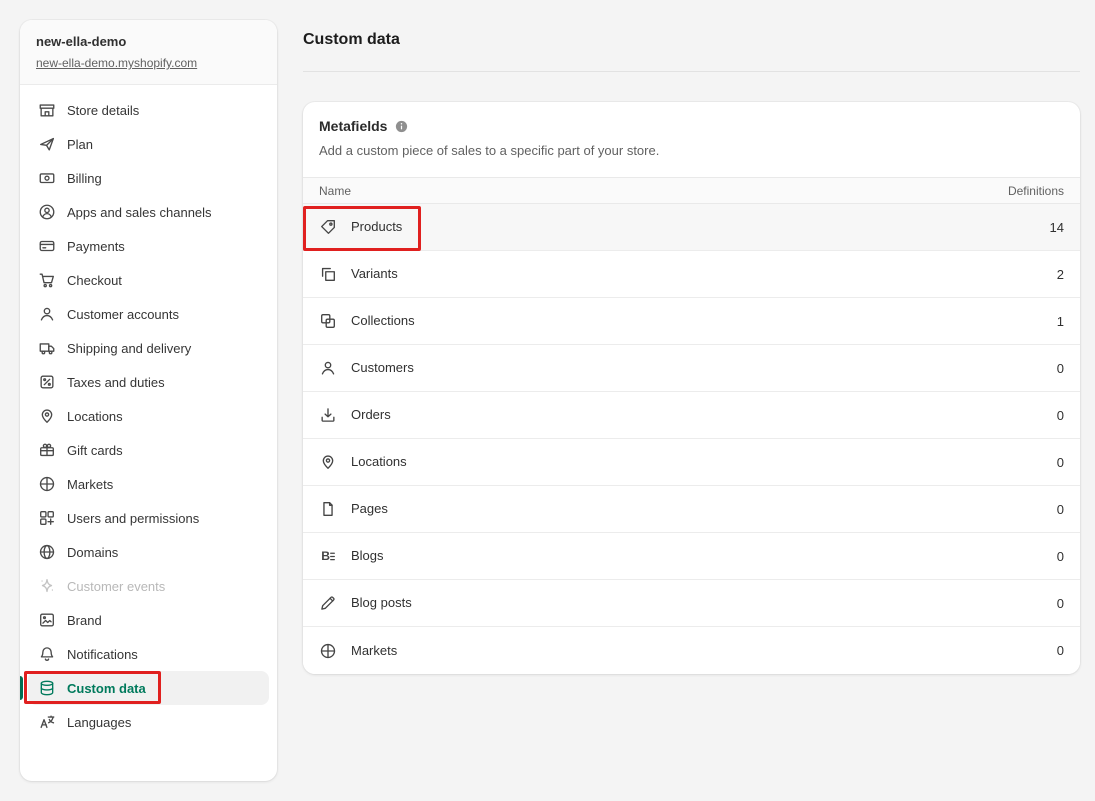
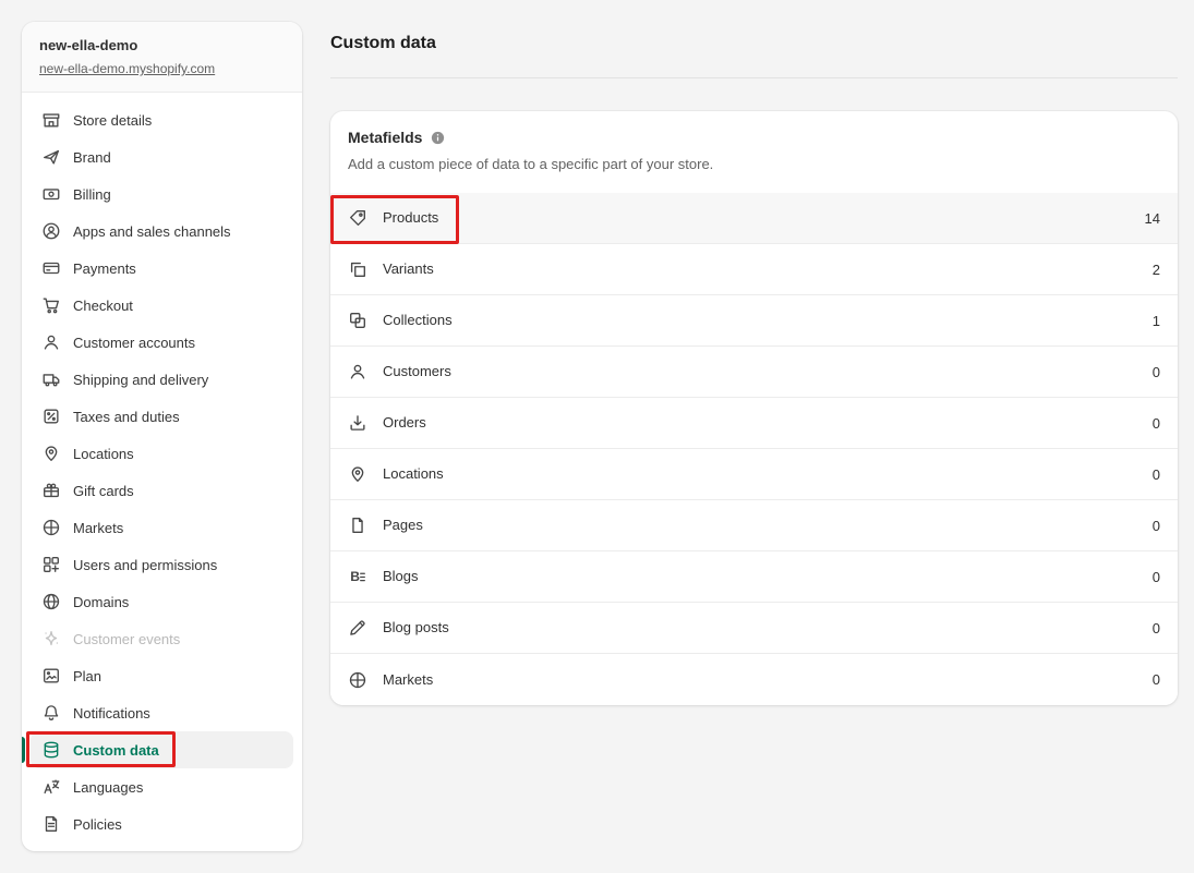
  new-ella-demo
  new-ella-demo.myshopify.com
  Store details
- Plan
+ Brand
  Billing
  Apps and sales channels
  Payments
  Checkout
  Customer accounts
  Shipping and delivery
  Taxes and duties
  Locations
  Gift cards
  Markets
  Users and permissions
  Domains
  Customer events
- Brand
+ Plan
  Notifications
  Custom data
  Languages
+ Policies
  Custom data
  Metafields
- Add a custom piece of sales to a specific part of your store.
+ Add a custom piece of data to a specific part of your store.
- Name
- Definitions
  Products
  14
  Variants
  2
  Collections
  1
  Customers
  0
  Orders
  0
  Locations
  0
  Pages
  0
  B
  Blogs
  0
  Blog posts
  0
  Markets
  0
